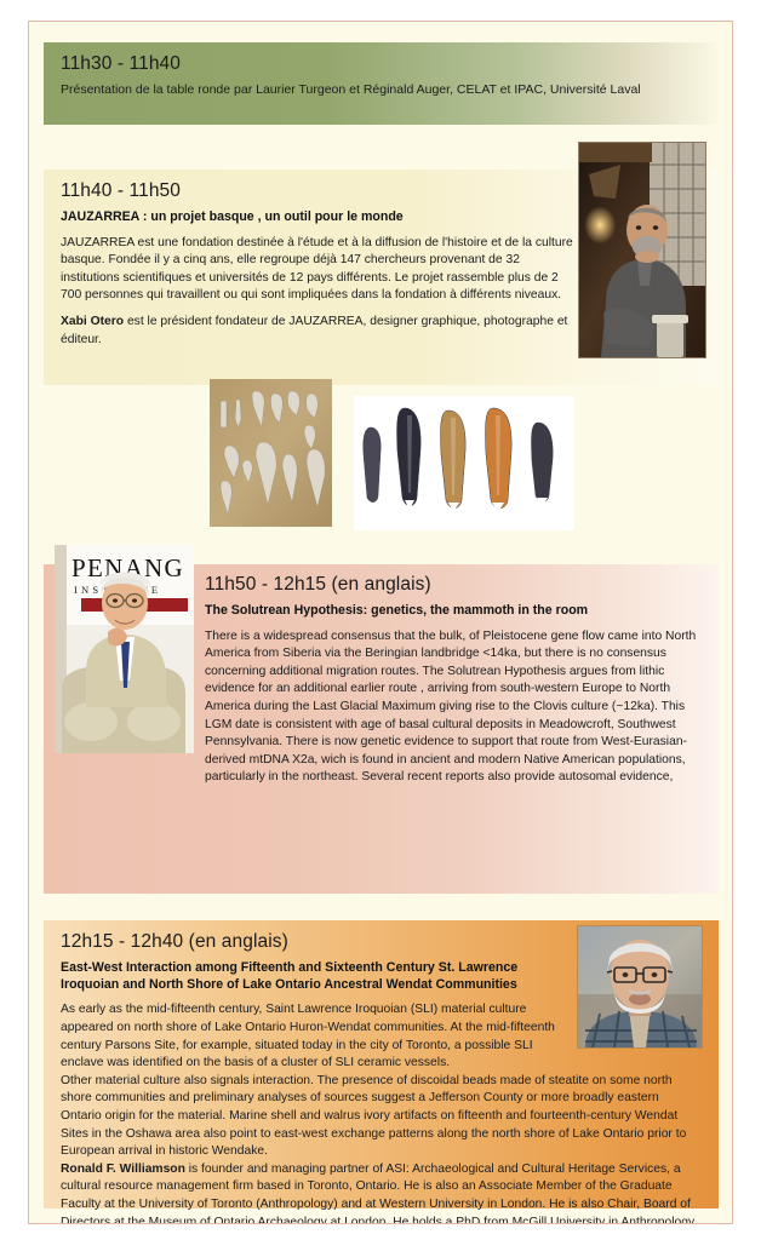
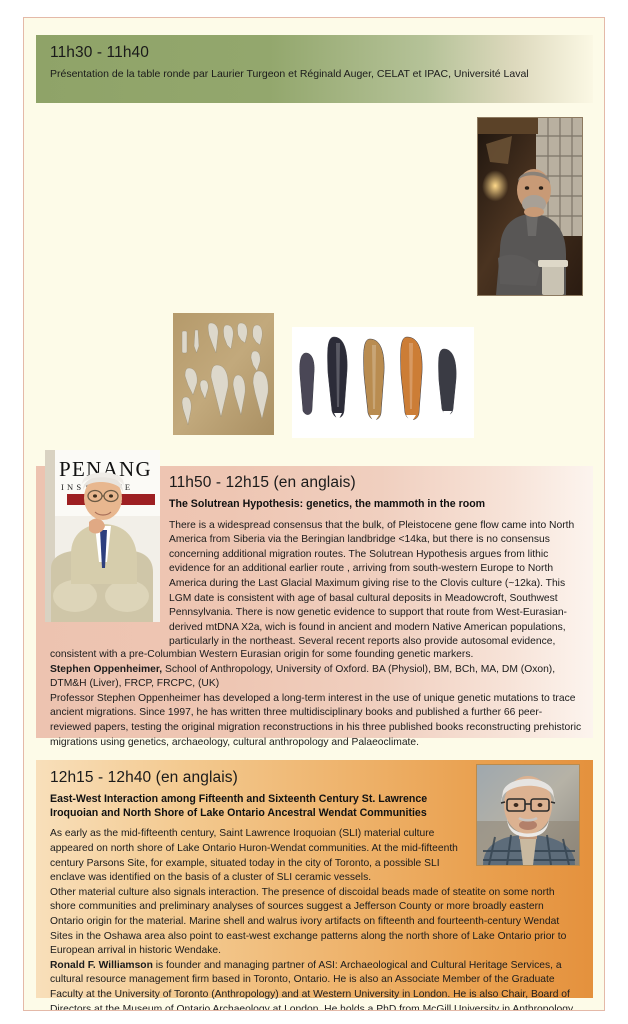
  11h30 - 11h40
  Présentation de la table ronde par Laurier Turgeon et Réginald Auger, CELAT et IPAC, Université Laval
- 11h40 - 11h50
- JAUZARREA : un projet basque , un outil pour le monde
- JAUZARREA est une fondation destinée à l'étude et à la diffusion de l'histoire et de la culture basque. Fondée il y a cinq ans, elle regroupe déjà 147 chercheurs provenant de 32 institutions scientifiques et universités de 12 pays différents. Le projet rassemble plus de 2 700 personnes qui travaillent ou qui sont impliquées dans la fondation à différents niveaux.
- Xabi Otero est le président fondateur de JAUZARREA, designer graphique, photographe et éditeur.
  11h50 - 12h15 (en anglais)
  The Solutrean Hypothesis: genetics, the mammoth in the room
  There is a widespread consensus that the bulk, of Pleistocene gene flow came into North America from Siberia via the Beringian landbridge <14ka, but there is no consensus concerning additional migration routes. The Solutrean Hypothesis argues from lithic evidence for an additional earlier route , arriving from south-western Europe to North America during the Last Glacial Maximum giving rise to the Clovis culture (~12ka). This LGM date is consistent with age of basal cultural deposits in Meadowcroft, Southwest Pennsylvania. There is now genetic evidence to support that route from West-Eurasian-derived mtDNA X2a, wich is found in ancient and modern Native American populations, particularly in the northeast. Several recent reports also provide autosomal evidence,
+ consistent with a pre-Columbian Western Eurasian origin for some founding genetic markers.
+ Stephen Oppenheimer, School of Anthropology, University of Oxford. BA (Physiol), BM, BCh, MA, DM (Oxon), DTM&H (Liver), FRCP, FRCPC, (UK)
+ Professor Stephen Oppenheimer has developed a long-term interest in the use of unique genetic mutations to trace ancient migrations. Since 1997, he has written three multidisciplinary books and published a further 66 peer-reviewed papers, testing the original migration reconstructions in his three published books reconstructing prehistoric migrations using genetics, archaeology, cultural anthropology and Palaeoclimate.
  12h15 - 12h40 (en anglais)
  East-West Interaction among Fifteenth and Sixteenth Century St. Lawrence Iroquoian and North Shore of Lake Ontario Ancestral Wendat Communities
  As early as the mid-fifteenth century, Saint Lawrence Iroquoian (SLI) material culture appeared on north shore of Lake Ontario Huron-Wendat communities. At the mid-fifteenth century Parsons Site, for example, situated today in the city of Toronto, a possible SLI enclave was identified on the basis of a cluster of SLI ceramic vessels.
  Other material culture also signals interaction. The presence of discoidal beads made of steatite on some north shore communities and preliminary analyses of sources suggest a Jefferson County or more broadly eastern Ontario origin for the material. Marine shell and walrus ivory artifacts on fifteenth and fourteenth-century Wendat Sites in the Oshawa area also point to east-west exchange patterns along the north shore of Lake Ontario prior to European arrival in historic Wendake.
  Ronald F. Williamson is founder and managing partner of ASI: Archaeological and Cultural Heritage Services, a cultural resource management firm based in Toronto, Ontario. He is also an Associate Member of the Graduate Faculty at the University of Toronto (Anthropology) and at Western University in London. He is also Chair, Board of Directors at the Museum of Ontario Archaeology at London. He holds a PhD from McGill University in Anthropology
  PENANG
